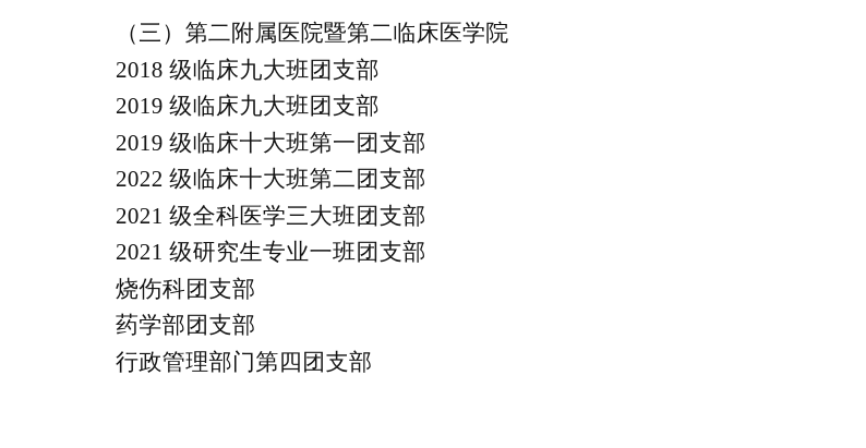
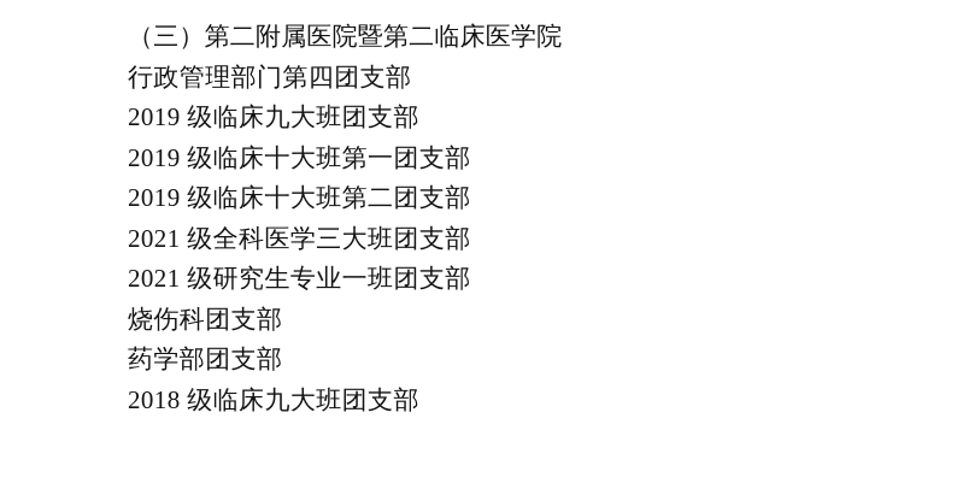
  （三）第二附属医院暨第二临床医学院
- 2018 级临床九大班团支部
+ 行政管理部门第四团支部
  2019 级临床九大班团支部
  2019 级临床十大班第一团支部
- 2022 级临床十大班第二团支部
+ 2019 级临床十大班第二团支部
  2021 级全科医学三大班团支部
  2021 级研究生专业一班团支部
  烧伤科团支部
  药学部团支部
- 行政管理部门第四团支部
+ 2018 级临床九大班团支部
